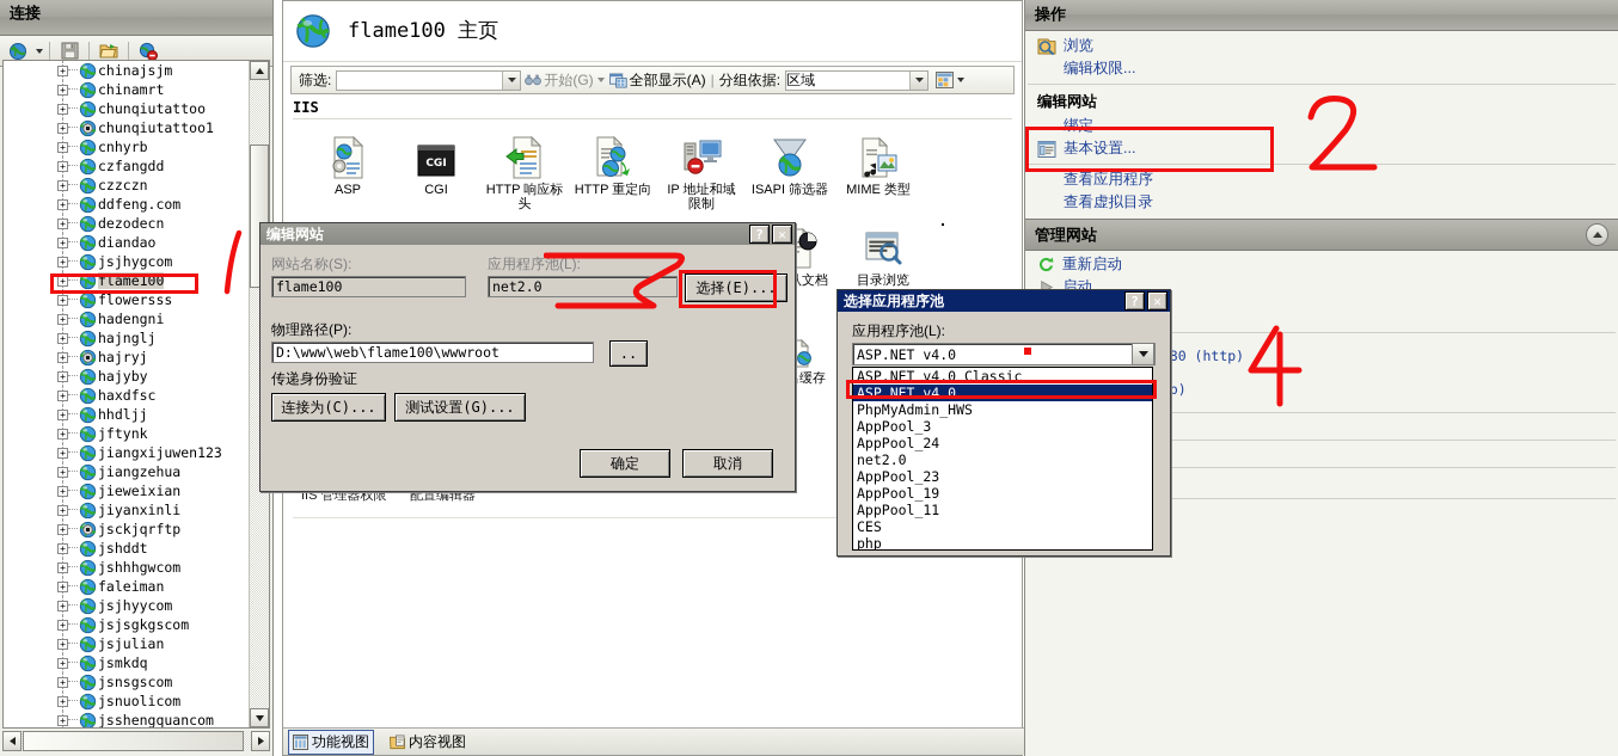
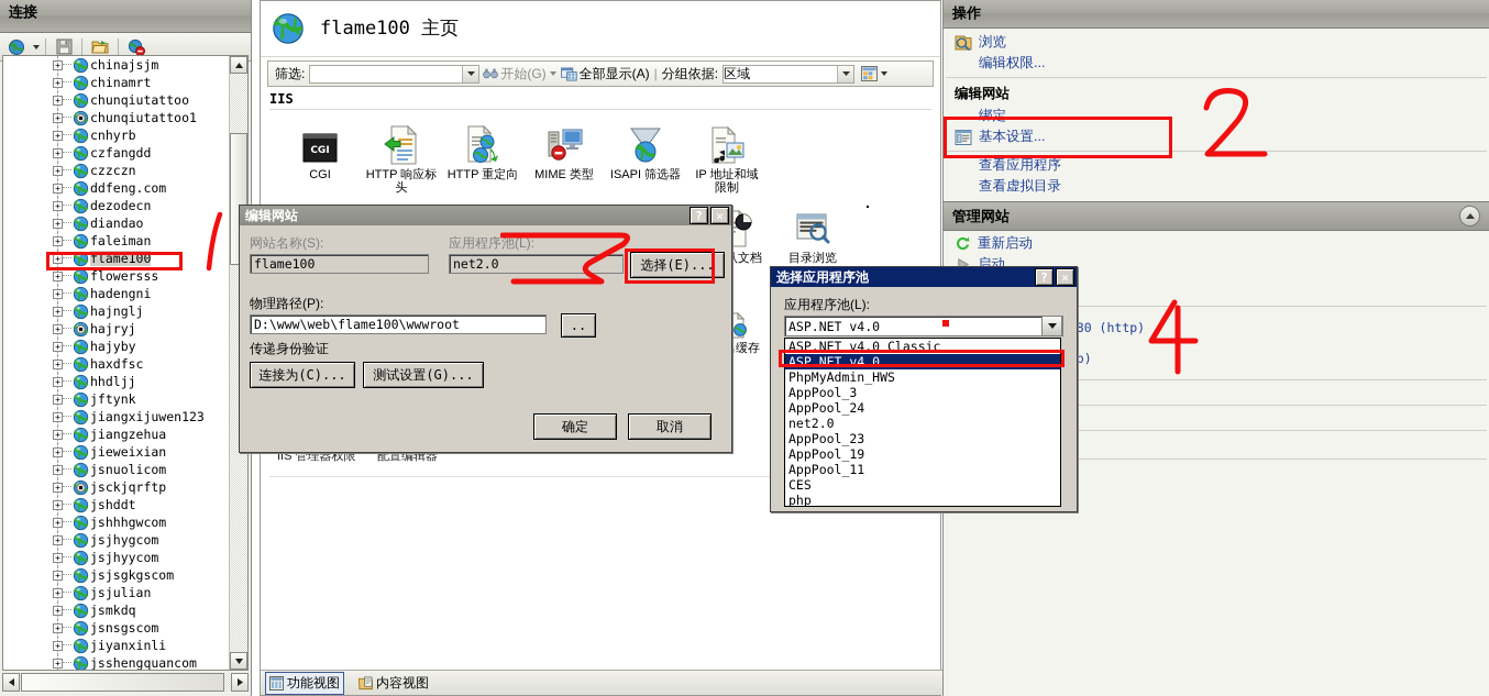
  连接
  +
  chinajsjm
  +
  chinamrt
  +
  chunqiutattoo
  +
  chunqiutattoo1
  +
  cnhyrb
  +
  czfangdd
  +
  czzczn
  +
  ddfeng.com
  +
  dezodecn
  +
  diandao
  +
- jsjhygcom
+ faleiman
  +
  flame100
  +
  flowersss
  +
  hadengni
  +
  hajnglj
  +
  hajryj
  +
  hajyby
  +
  haxdfsc
  +
  hhdljj
  +
  jftynk
  +
  jiangxijuwen123
  +
  jiangzehua
  +
  jieweixian
  +
- jiyanxinli
+ jsnuolicom
  +
  jsckjqrftp
  +
  jshddt
  +
  jshhhgwcom
  +
- faleiman
+ jsjhygcom
  +
  jsjhyycom
  +
  jsjsgkgscom
  +
  jsjulian
  +
  jsmkdq
  +
  jsnsgscom
  +
- jsnuolicom
+ jiyanxinli
  +
  jsshengquancom
  flame100 主页
  筛选:
  开始(G)
  全部显示(A)
  |
  分组依据:
  区域
  IIS
- ASP
  CGI
  CGI
  HTTP 响应标头
  HTTP 重定向
- IP 地址和域限制
+ MIME 类型
  ISAPI 筛选器
- MIME 类型
+ IP 地址和域限制
  目录浏览
  IIS 管理器权限
  配置编辑器
  功能视图
  内容视图
  操作
  浏览
  编辑权限...
  编辑网站
  绑定...
  基本设置...
  查看应用程序
  查看虚拟目录
  管理网站
  重新启动
  启动
  编辑网站
  ?
  ✕
  网站名称(S):
  flame100
  应用程序池(L):
  net2.0
  选择(E)...
  物理路径(P):
  D:\www\web\flame100\wwwroot
  ..
  传递身份验证
  连接为(C)...
  测试设置(G)...
  确定
  取消
  选择应用程序池
  ?
  ✕
  应用程序池(L):
  ASP.NET v4.0
  ASP.NET v4.0 Classic
  ASP.NET v4.0
  PhpMyAdmin_HWS
  AppPool_3
  AppPool_24
  net2.0
  AppPool_23
  AppPool_19
  AppPool_11
  CES
  php
